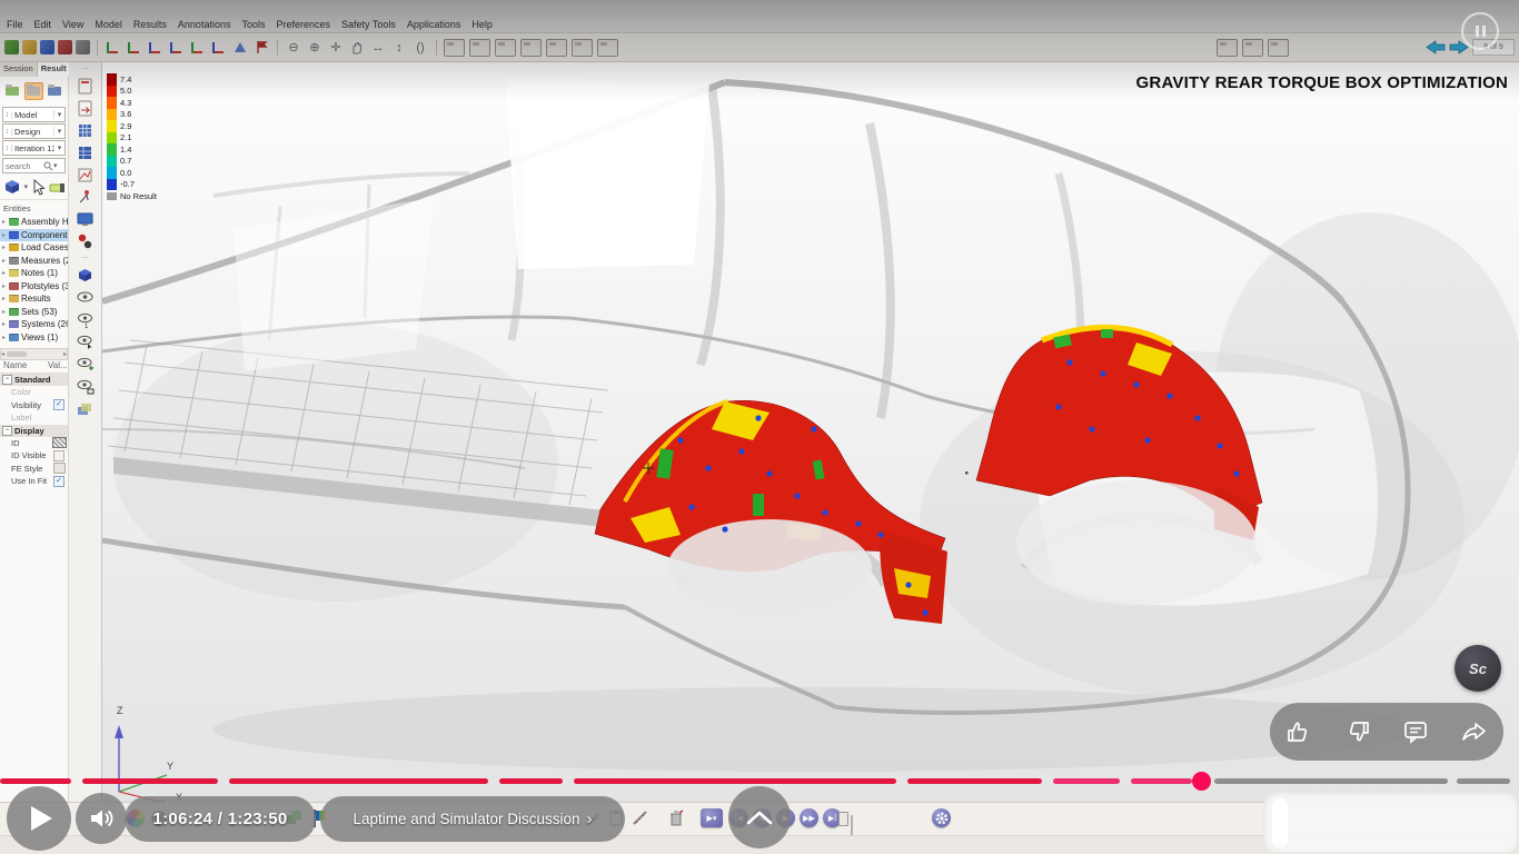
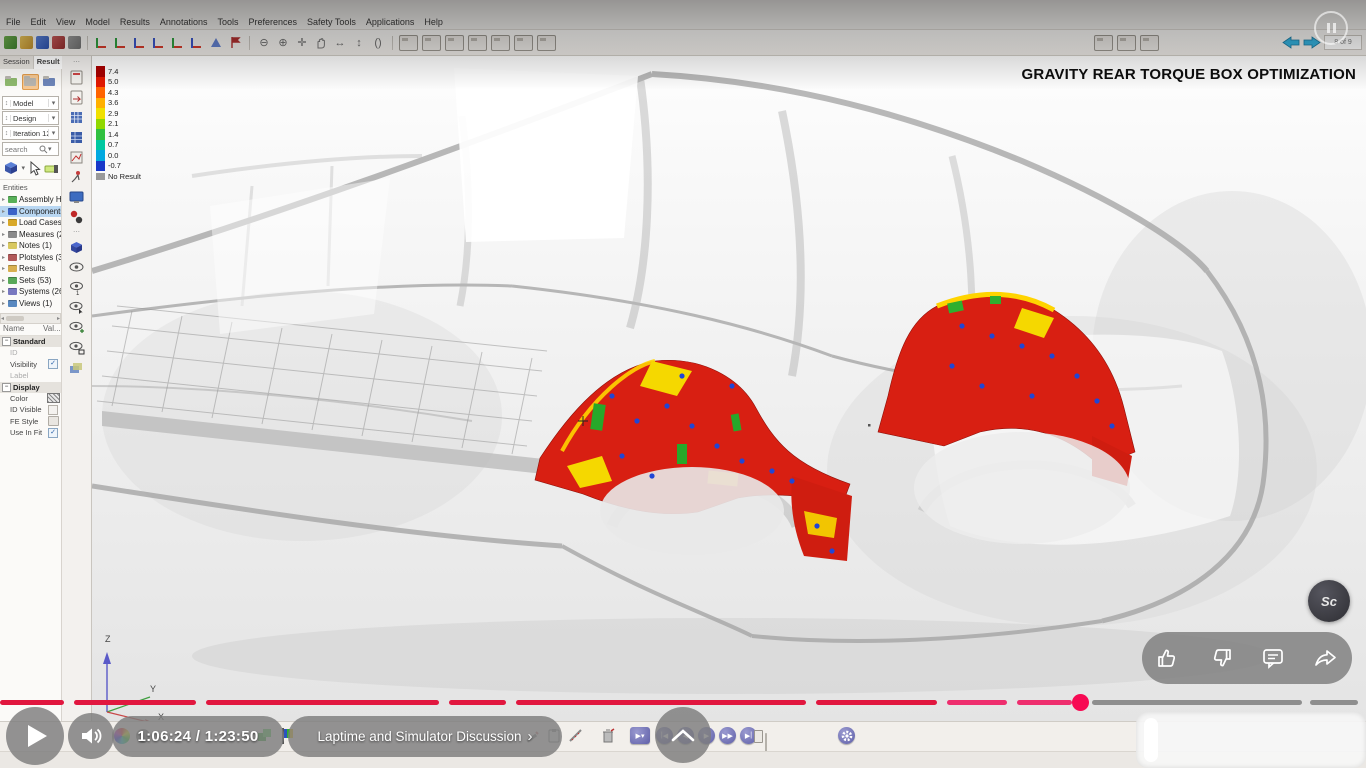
  Model
  Design
  Iteration 1
  search
  Entities
  Component
  Load Cases
  Measures (
  Notes (1)
  Plotstyles (3
  Results
  Sets (53)
  Systems (2
  Views (1)
  Name
  Val...
  Standard
- Color
+ ID
  Visibility
  Label
  Display
- ID
+ Color
  ID Visible
  FE Style
  Use In Fit
  Z
  Y
  X
  4.3
  3.6
  2.9
  2.1
  1.4
  0.7
  0.0
  -0.7
  No Result
  Sc
  1:06:24 / 1:23:50
  Laptime and Simulator Discussion
  ›
